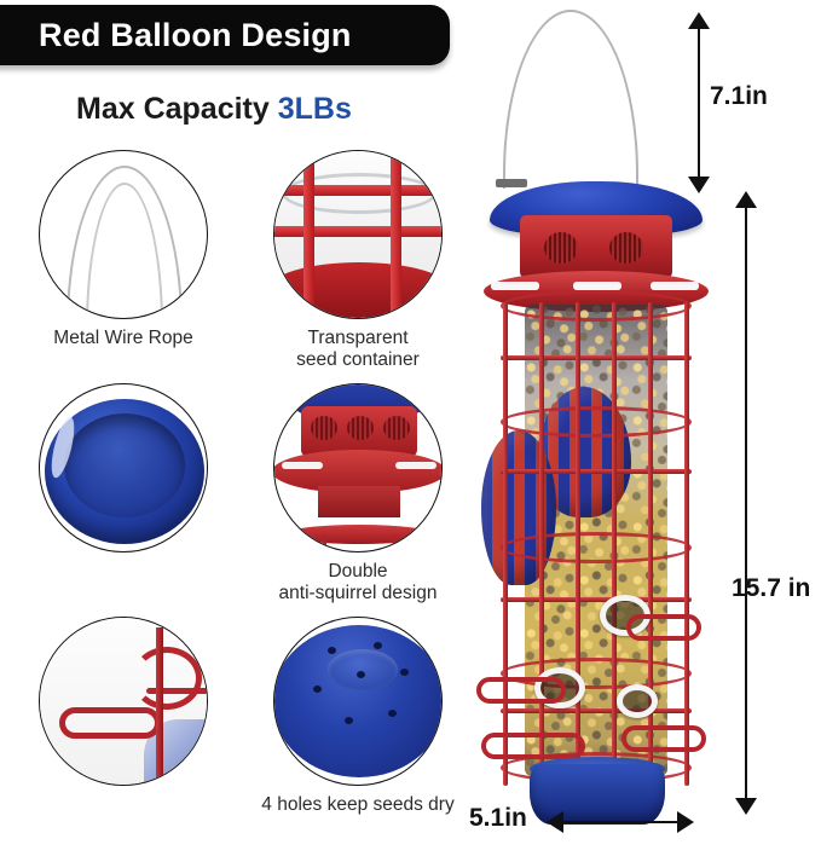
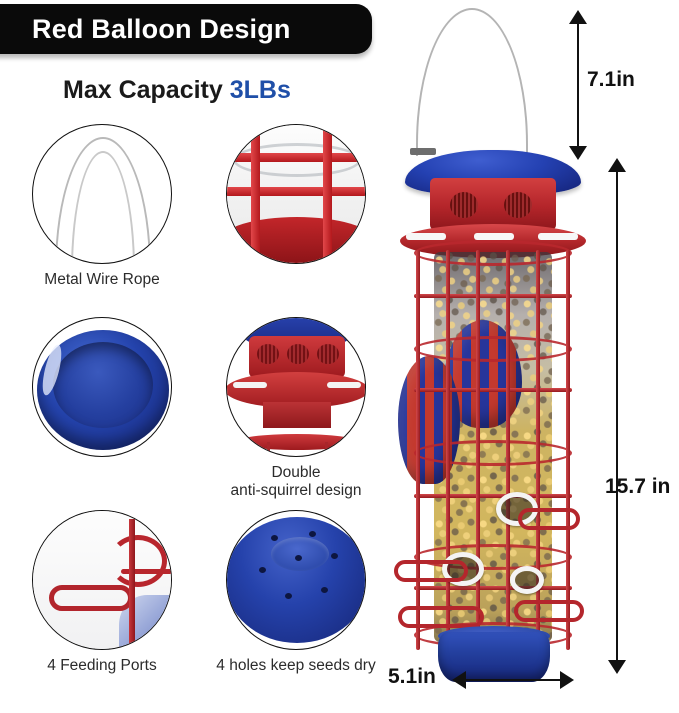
  Red Balloon Design
  Max Capacity 3LBs
  Metal Wire Rope
- Transparent
- seed container
  Double
  anti-squirrel design
+ 4 Feeding Ports
  4 holes keep seeds dry
  7.1in
  15.7 in
  5.1in
